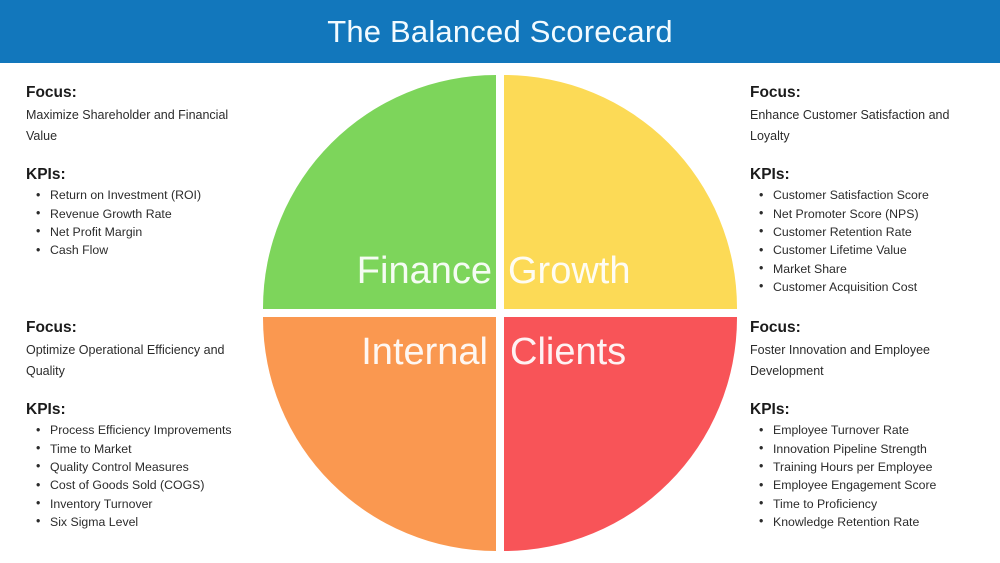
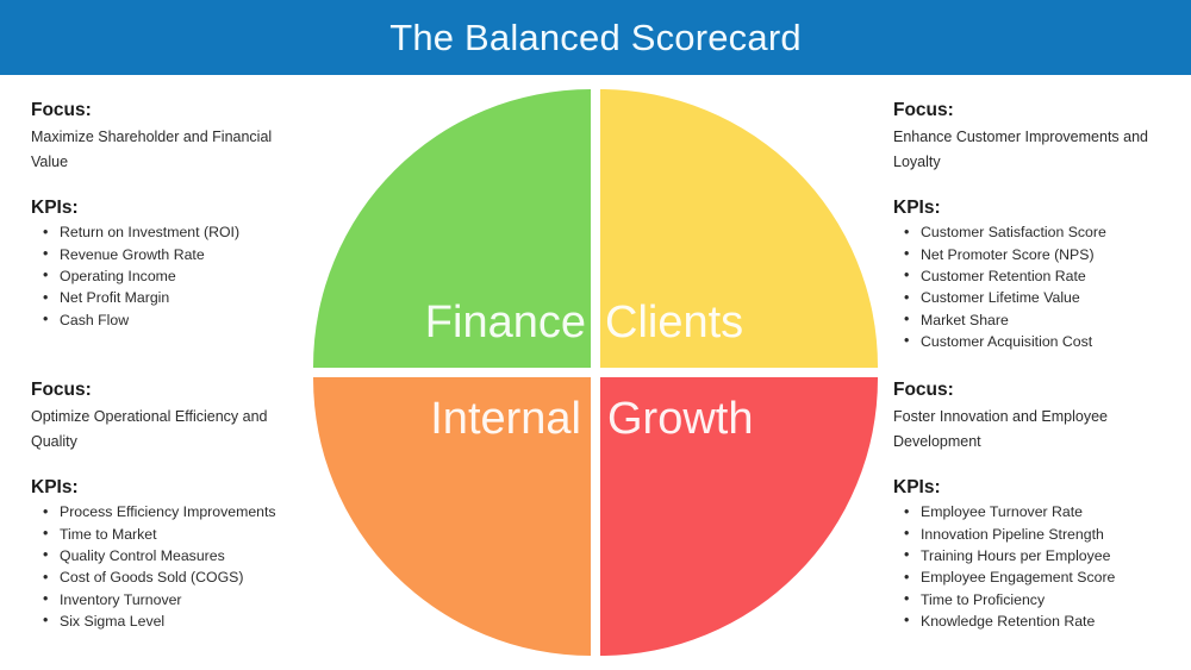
  The Balanced Scorecard
  Finance
- Growth
+ Clients
  Internal
- Clients
+ Growth
  Focus:
  Maximize Shareholder and Financial Value
  KPIs:
  Return on Investment (ROI)
  Revenue Growth Rate
+ Operating Income
  Net Profit Margin
  Cash Flow
  Focus:
  Optimize Operational Efficiency and Quality
  KPIs:
  Process Efficiency Improvements
  Time to Market
  Quality Control Measures
  Cost of Goods Sold (COGS)
  Inventory Turnover
  Six Sigma Level
  Focus:
- Enhance Customer Satisfaction and Loyalty
+ Enhance Customer Improvements and Loyalty
  KPIs:
  Customer Satisfaction Score
  Net Promoter Score (NPS)
  Customer Retention Rate
  Customer Lifetime Value
  Market Share
  Customer Acquisition Cost
  Focus:
  Foster Innovation and Employee Development
  KPIs:
  Employee Turnover Rate
  Innovation Pipeline Strength
  Training Hours per Employee
  Employee Engagement Score
  Time to Proficiency
  Knowledge Retention Rate
